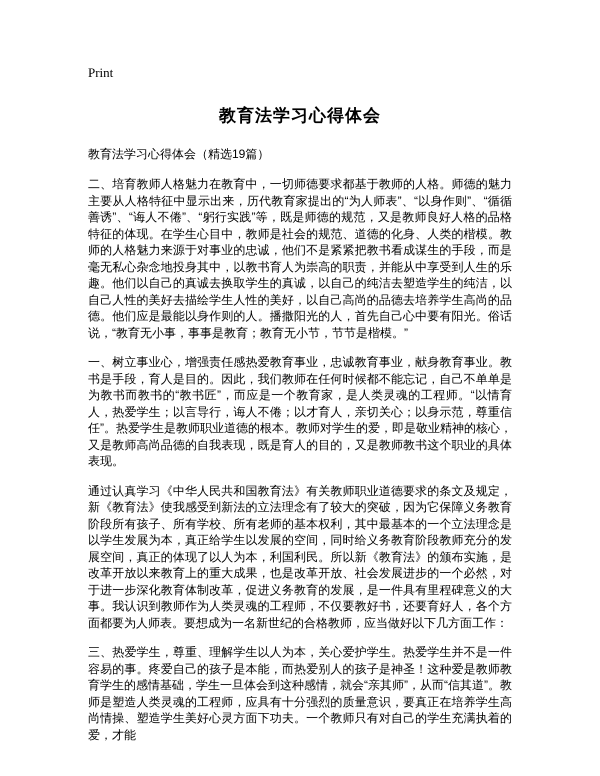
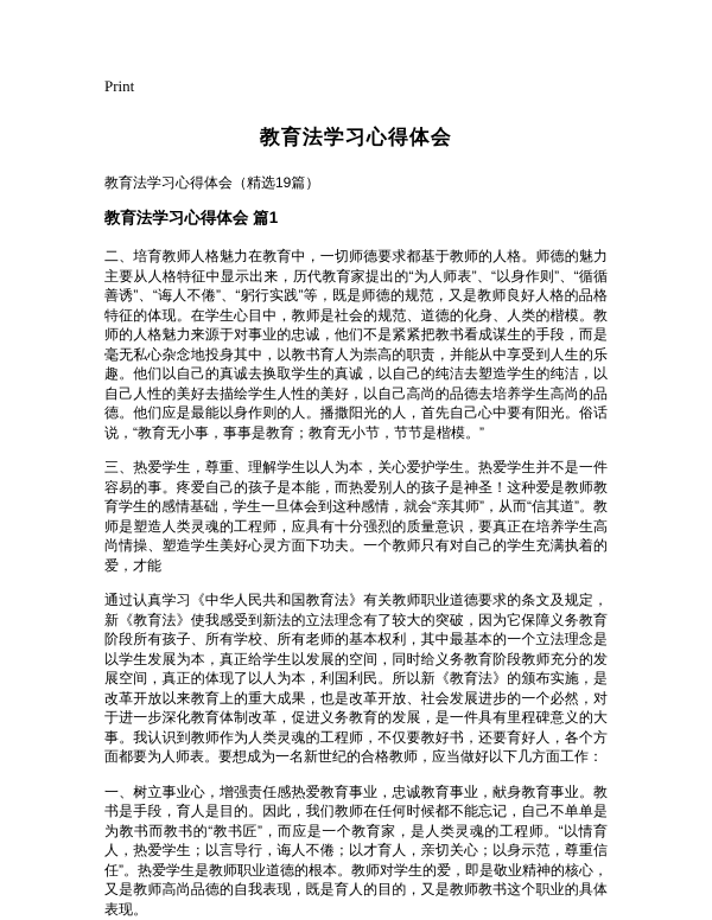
  Print
  教育法学习心得体会
  教育法学习心得体会（精选19篇）
+ 教育法学习心得体会 篇1
  二、培育教师人格魅力在教育中，一切师德要求都基于教师的人格。师德的魅力主要从人格特征中显示出来，历代教育家提出的“为人师表”、“以身作则”、“循循善诱”、“诲人不倦”、“躬行实践”等，既是师德的规范，又是教师良好人格的品格特征的体现。在学生心目中，教师是社会的规范、道德的化身、人类的楷模。教师的人格魅力来源于对事业的忠诚，他们不是紧紧把教书看成谋生的手段，而是毫无私心杂念地投身其中，以教书育人为崇高的职责，并能从中享受到人生的乐趣。他们以自己的真诚去换取学生的真诚，以自己的纯洁去塑造学生的纯洁，以自己人性的美好去描绘学生人性的美好，以自己高尚的品德去培养学生高尚的品德。他们应是最能以身作则的人。播撒阳光的人，首先自己心中要有阳光。俗话说，“教育无小事，事事是教育；教育无小节，节节是楷模。”
- 一、树立事业心，增强责任感热爱教育事业，忠诚教育事业，献身教育事业。教书是手段，育人是目的。因此，我们教师在任何时候都不能忘记，自己不单单是为教书而教书的“教书匠”，而应是一个教育家，是人类灵魂的工程师。“以情育人，热爱学生；以言导行，诲人不倦；以才育人，亲切关心；以身示范，尊重信任”。热爱学生是教师职业道德的根本。教师对学生的爱，即是敬业精神的核心，又是教师高尚品德的自我表现，既是育人的目的，又是教师教书这个职业的具体表现。
+ 三、热爱学生，尊重、理解学生以人为本，关心爱护学生。热爱学生并不是一件容易的事。疼爱自己的孩子是本能，而热爱别人的孩子是神圣！这种爱是教师教育学生的感情基础，学生一旦体会到这种感情，就会“亲其师”，从而“信其道”。教师是塑造人类灵魂的工程师，应具有十分强烈的质量意识，要真正在培养学生高尚情操、塑造学生美好心灵方面下功夫。一个教师只有对自己的学生充满执着的爱，才能
  通过认真学习《中华人民共和国教育法》有关教师职业道德要求的条文及规定，新《教育法》使我感受到新法的立法理念有了较大的突破，因为它保障义务教育阶段所有孩子、所有学校、所有老师的基本权利，其中最基本的一个立法理念是以学生发展为本，真正给学生以发展的空间，同时给义务教育阶段教师充分的发展空间，真正的体现了以人为本，利国利民。所以新《教育法》的颁布实施，是改革开放以来教育上的重大成果，也是改革开放、社会发展进步的一个必然，对于进一步深化教育体制改革，促进义务教育的发展，是一件具有里程碑意义的大事。我认识到教师作为人类灵魂的工程师，不仅要教好书，还要育好人，各个方面都要为人师表。要想成为一名新世纪的合格教师，应当做好以下几方面工作：
- 三、热爱学生，尊重、理解学生以人为本，关心爱护学生。热爱学生并不是一件容易的事。疼爱自己的孩子是本能，而热爱别人的孩子是神圣！这种爱是教师教育学生的感情基础，学生一旦体会到这种感情，就会“亲其师”，从而“信其道”。教师是塑造人类灵魂的工程师，应具有十分强烈的质量意识，要真正在培养学生高尚情操、塑造学生美好心灵方面下功夫。一个教师只有对自己的学生充满执着的爱，才能
+ 一、树立事业心，增强责任感热爱教育事业，忠诚教育事业，献身教育事业。教书是手段，育人是目的。因此，我们教师在任何时候都不能忘记，自己不单单是为教书而教书的“教书匠”，而应是一个教育家，是人类灵魂的工程师。“以情育人，热爱学生；以言导行，诲人不倦；以才育人，亲切关心；以身示范，尊重信任”。热爱学生是教师职业道德的根本。教师对学生的爱，即是敬业精神的核心，又是教师高尚品德的自我表现，既是育人的目的，又是教师教书这个职业的具体表现。
